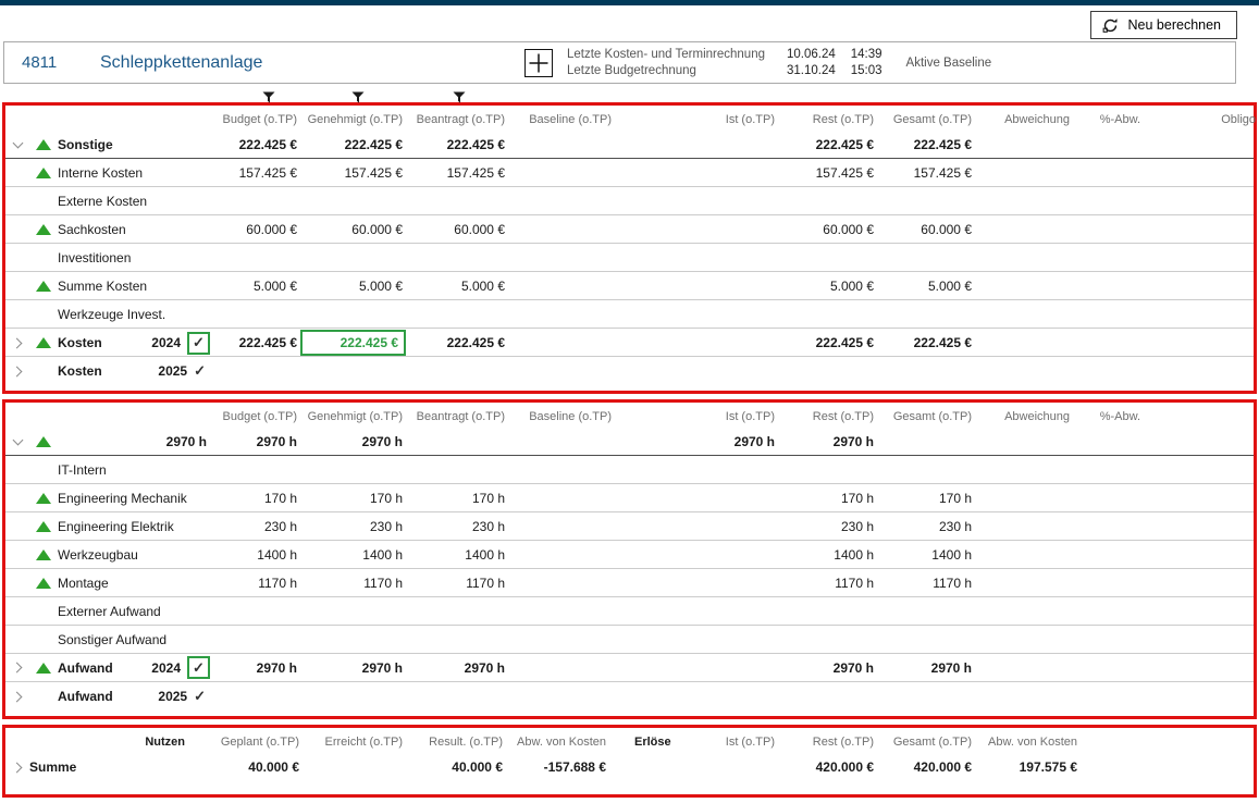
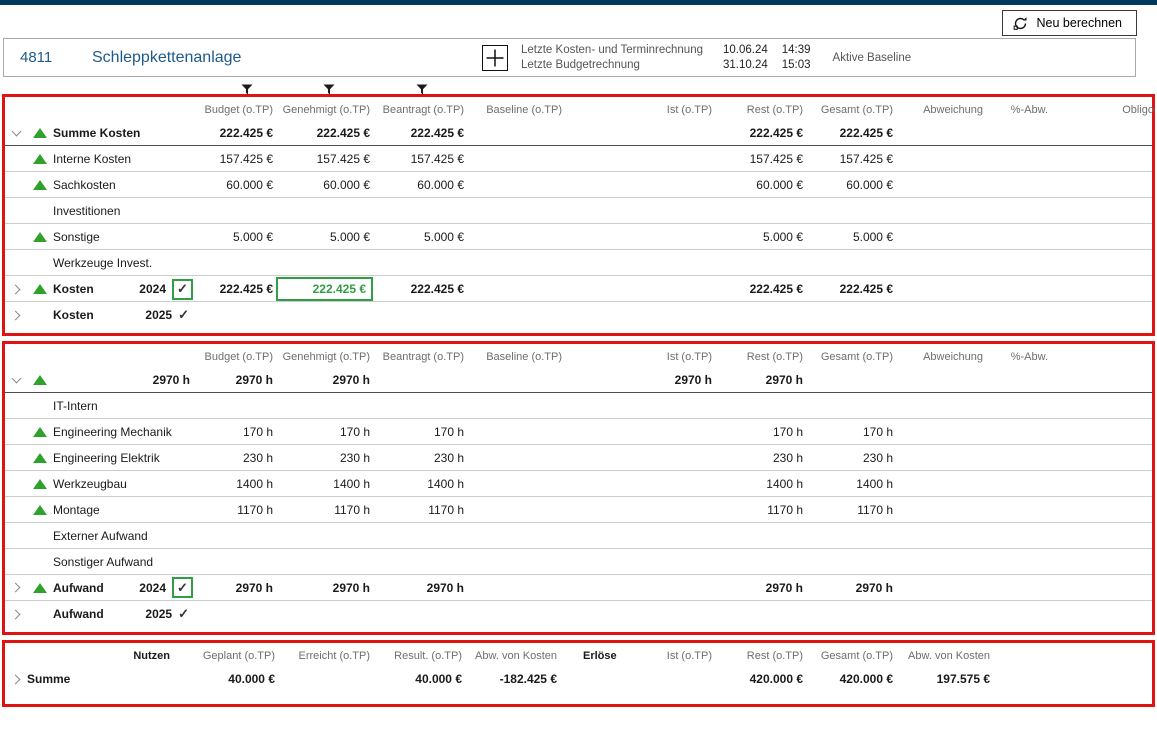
  Neu berechnen
  4811
  Schleppkettenanlage
  Letzte Kosten- und Terminrechnung
  Letzte Budgetrechnung
  10.06.24
  31.10.24
  14:39
  15:03
  Aktive Baseline
  Budget (o.TP)
  Genehmigt (o.TP)
  Beantragt (o.TP)
  Baseline (o.TP)
  Ist (o.TP)
  Rest (o.TP)
  Gesamt (o.TP)
  Abweichung
  %-Abw.
  Obligo
- Sonstige
+ Summe Kosten
  222.425 €
  222.425 €
  222.425 €
  222.425 €
  222.425 €
  Interne Kosten
  157.425 €
  157.425 €
  157.425 €
  157.425 €
  157.425 €
- Externe Kosten
  Sachkosten
  60.000 €
  60.000 €
  60.000 €
  60.000 €
  60.000 €
  Investitionen
- Summe Kosten
+ Sonstige
  5.000 €
  5.000 €
  5.000 €
  5.000 €
  5.000 €
  Werkzeuge Invest.
  Kosten
  2024
  ✓
  222.425 €
  222.425 €
  222.425 €
  222.425 €
  222.425 €
  Kosten
  2025
  ✓
  Budget (o.TP)
  Genehmigt (o.TP)
  Beantragt (o.TP)
  Baseline (o.TP)
  Ist (o.TP)
  Rest (o.TP)
  Gesamt (o.TP)
  Abweichung
  %-Abw.
  2970 h
  2970 h
  2970 h
  2970 h
  2970 h
  IT-Intern
  Engineering Mechanik
  170 h
  170 h
  170 h
  170 h
  170 h
  Engineering Elektrik
  230 h
  230 h
  230 h
  230 h
  230 h
  Werkzeugbau
  1400 h
  1400 h
  1400 h
  1400 h
  1400 h
  Montage
  1170 h
  1170 h
  1170 h
  1170 h
  1170 h
  Externer Aufwand
  Sonstiger Aufwand
  Aufwand
  2024
  ✓
  2970 h
  2970 h
  2970 h
  2970 h
  2970 h
  Aufwand
  2025
  ✓
  Nutzen
  Geplant (o.TP)
  Erreicht (o.TP)
  Result. (o.TP)
  Abw. von Kosten
  Erlöse
  Ist (o.TP)
  Rest (o.TP)
  Gesamt (o.TP)
  Abw. von Kosten
  Summe
  40.000 €
  40.000 €
- -157.688 €
+ -182.425 €
  420.000 €
  420.000 €
  197.575 €
